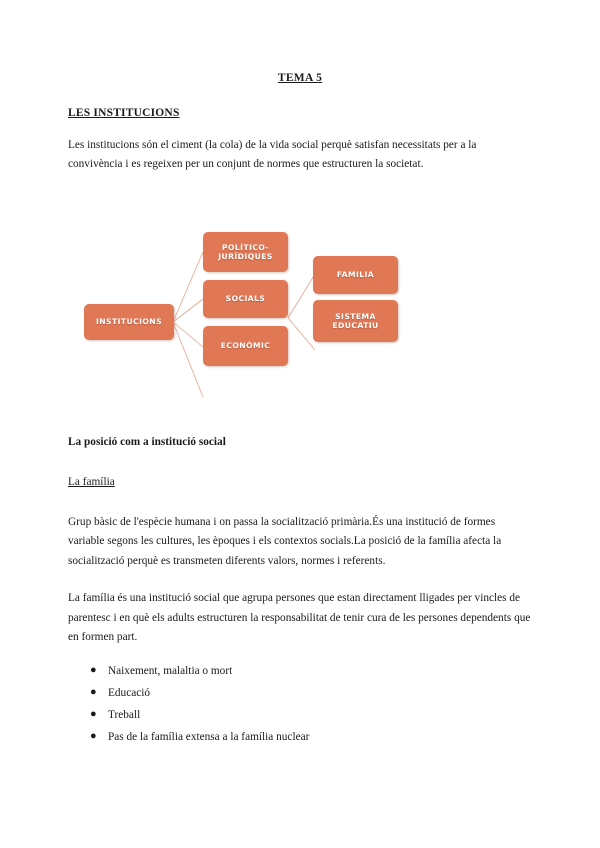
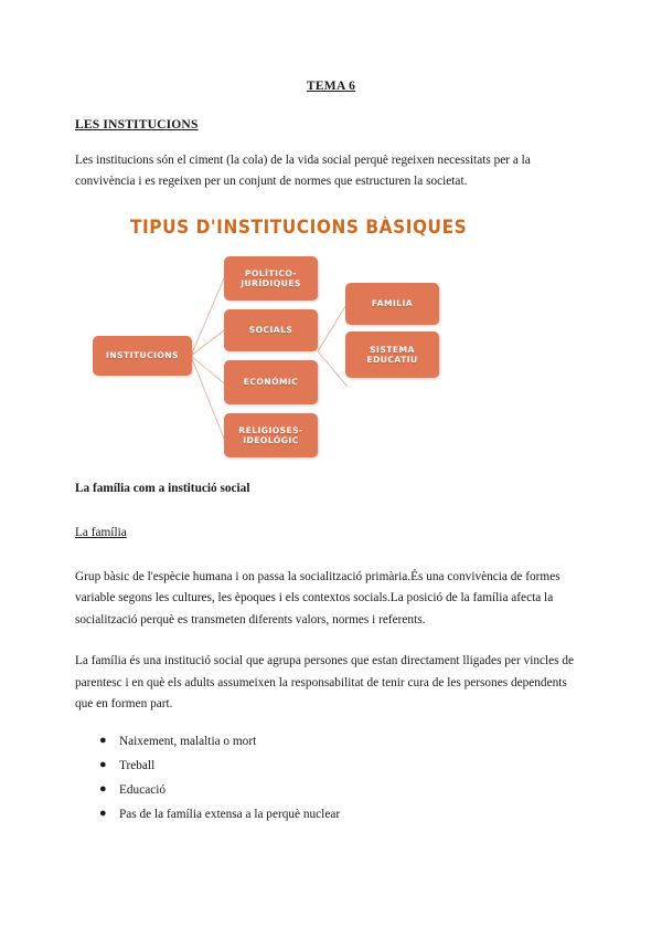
- TEMA 5
+ TEMA 6
  LES INSTITUCIONS
- Les institucions són el ciment (la cola) de la vida social perquè satisfan necessitats per a la convivència i es regeixen per un conjunt de normes que estructuren la societat.
+ Les institucions són el ciment (la cola) de la vida social perquè regeixen necessitats per a la convivència i es regeixen per un conjunt de normes que estructuren la societat.
+ TIPUS D'INSTITUCIONS BÀSIQUES
  INSTITUCIONS
  POLÍTICO-
  JURÍDIQUES
  SOCIALS
  ECONÓMIC
+ RELIGIOSES-
+ IDEOLÓGIC
  FAMILIA
  SISTEMA
  EDUCATIU
- La posició com a institució social
+ La família com a institució social
  La família
- Grup bàsic de l'espècie humana i on passa la socialització primària.És una institució de formes variable segons les cultures, les èpoques i els contextos socials.La posició de la família afecta la socialització perquè es transmeten diferents valors, normes i referents.
+ Grup bàsic de l'espècie humana i on passa la socialització primària.És una convivència de formes variable segons les cultures, les èpoques i els contextos socials.La posició de la família afecta la socialització perquè es transmeten diferents valors, normes i referents.
- La família és una institució social que agrupa persones que estan directament lligades per vincles de parentesc i en què els adults estructuren la responsabilitat de tenir cura de les persones dependents que en formen part.
+ La família és una institució social que agrupa persones que estan directament lligades per vincles de parentesc i en què els adults assumeixen la responsabilitat de tenir cura de les persones dependents que en formen part.
  ●
  Naixement, malaltia o mort
  ●
- Educació
+ Treball
  ●
- Treball
+ Educació
  ●
- Pas de la família extensa a la família nuclear
+ Pas de la família extensa a la perquè nuclear
